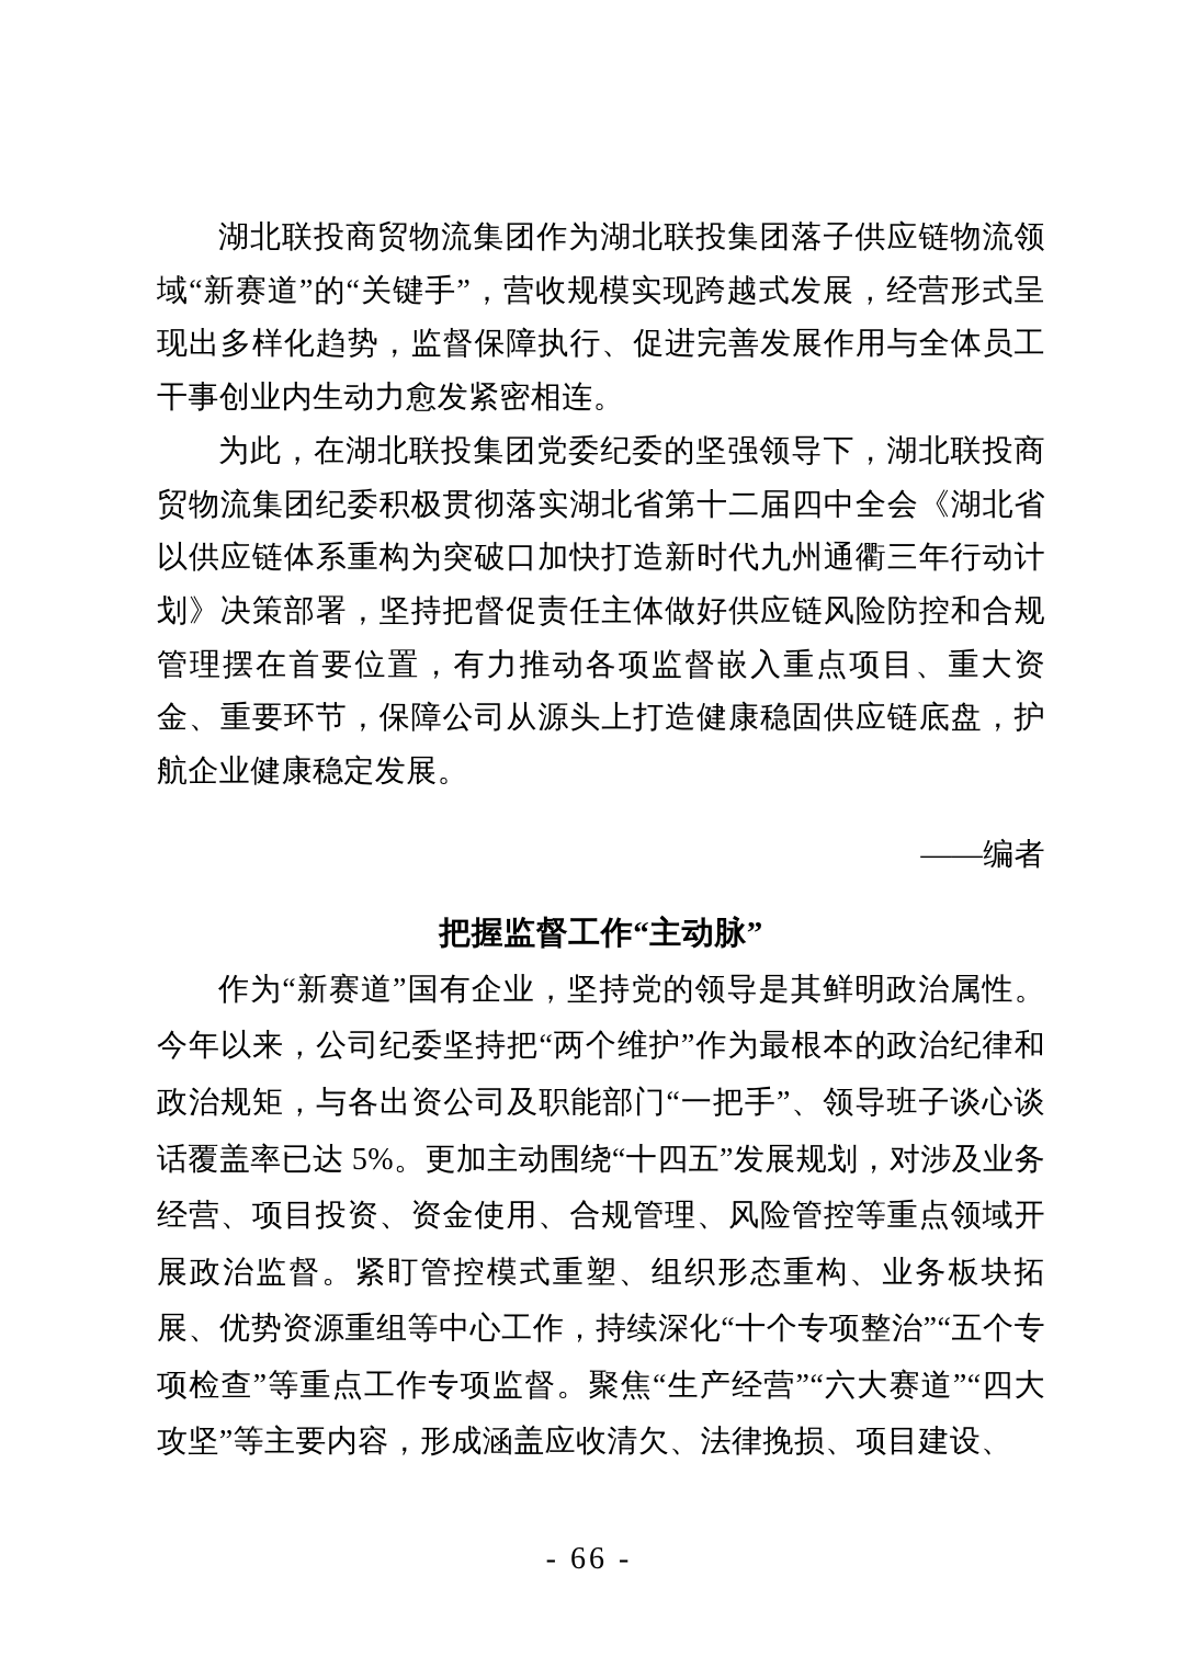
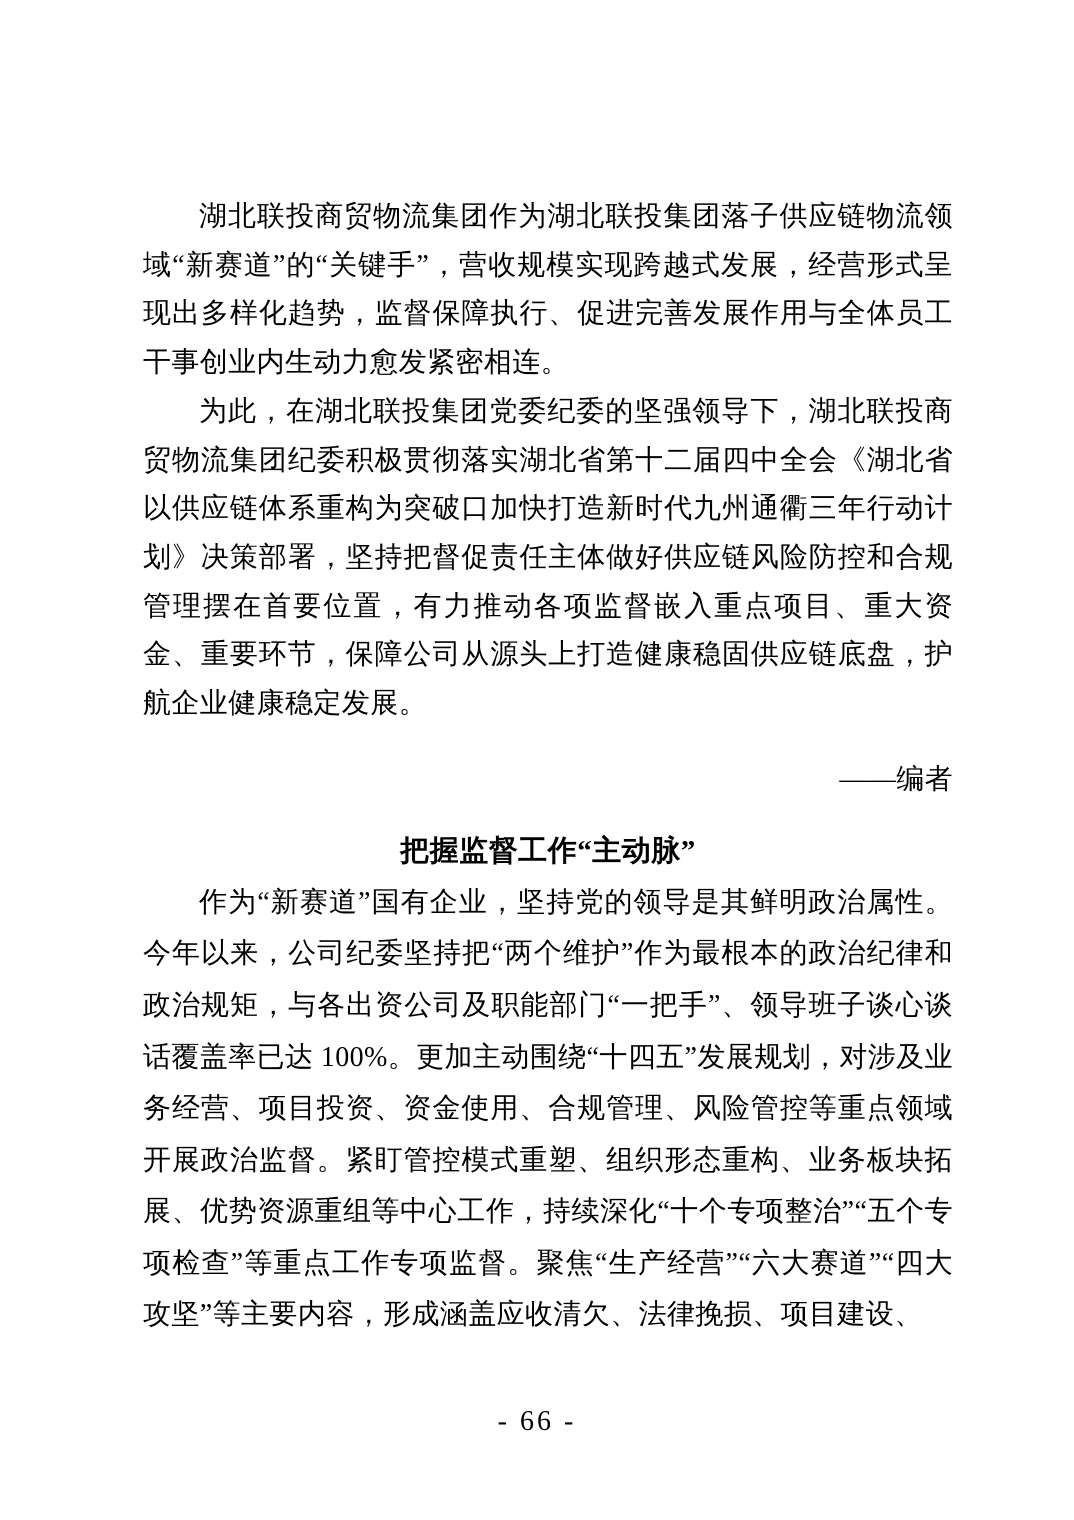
  湖北联投商贸物流集团作为湖北联投集团落子供应链物流领域“新赛道”的“关键手”，营收规模实现跨越式发展，经营形式呈现出多样化趋势，监督保障执行、促进完善发展作用与全体员工干事创业内生动力愈发紧密相连。
  为此，在湖北联投集团党委纪委的坚强领导下，湖北联投商贸物流集团纪委积极贯彻落实湖北省第十二届四中全会《湖北省以供应链体系重构为突破口加快打造新时代九州通衢三年行动计划》决策部署，坚持把督促责任主体做好供应链风险防控和合规管理摆在首要位置，有力推动各项监督嵌入重点项目、重大资金、重要环节，保障公司从源头上打造健康稳固供应链底盘，护航企业健康稳定发展。
  ——编者
  把握监督工作“主动脉”
- 作为“新赛道”国有企业，坚持党的领导是其鲜明政治属性。今年以来，公司纪委坚持把“两个维护”作为最根本的政治纪律和政治规矩，与各出资公司及职能部门“一把手”、领导班子谈心谈话覆盖率已达 5%。更加主动围绕“十四五”发展规划，对涉及业务经营、项目投资、资金使用、合规管理、风险管控等重点领域开展政治监督。紧盯管控模式重塑、组织形态重构、业务板块拓展、优势资源重组等中心工作，持续深化“十个专项整治”“五个专项检查”等重点工作专项监督。聚焦“生产经营”“六大赛道”“四大攻坚”等主要内容，形成涵盖应收清欠、法律挽损、项目建设、
+ 作为“新赛道”国有企业，坚持党的领导是其鲜明政治属性。今年以来，公司纪委坚持把“两个维护”作为最根本的政治纪律和政治规矩，与各出资公司及职能部门“一把手”、领导班子谈心谈话覆盖率已达 100%。更加主动围绕“十四五”发展规划，对涉及业务经营、项目投资、资金使用、合规管理、风险管控等重点领域开展政治监督。紧盯管控模式重塑、组织形态重构、业务板块拓展、优势资源重组等中心工作，持续深化“十个专项整治”“五个专项检查”等重点工作专项监督。聚焦“生产经营”“六大赛道”“四大攻坚”等主要内容，形成涵盖应收清欠、法律挽损、项目建设、
  - 66 -
